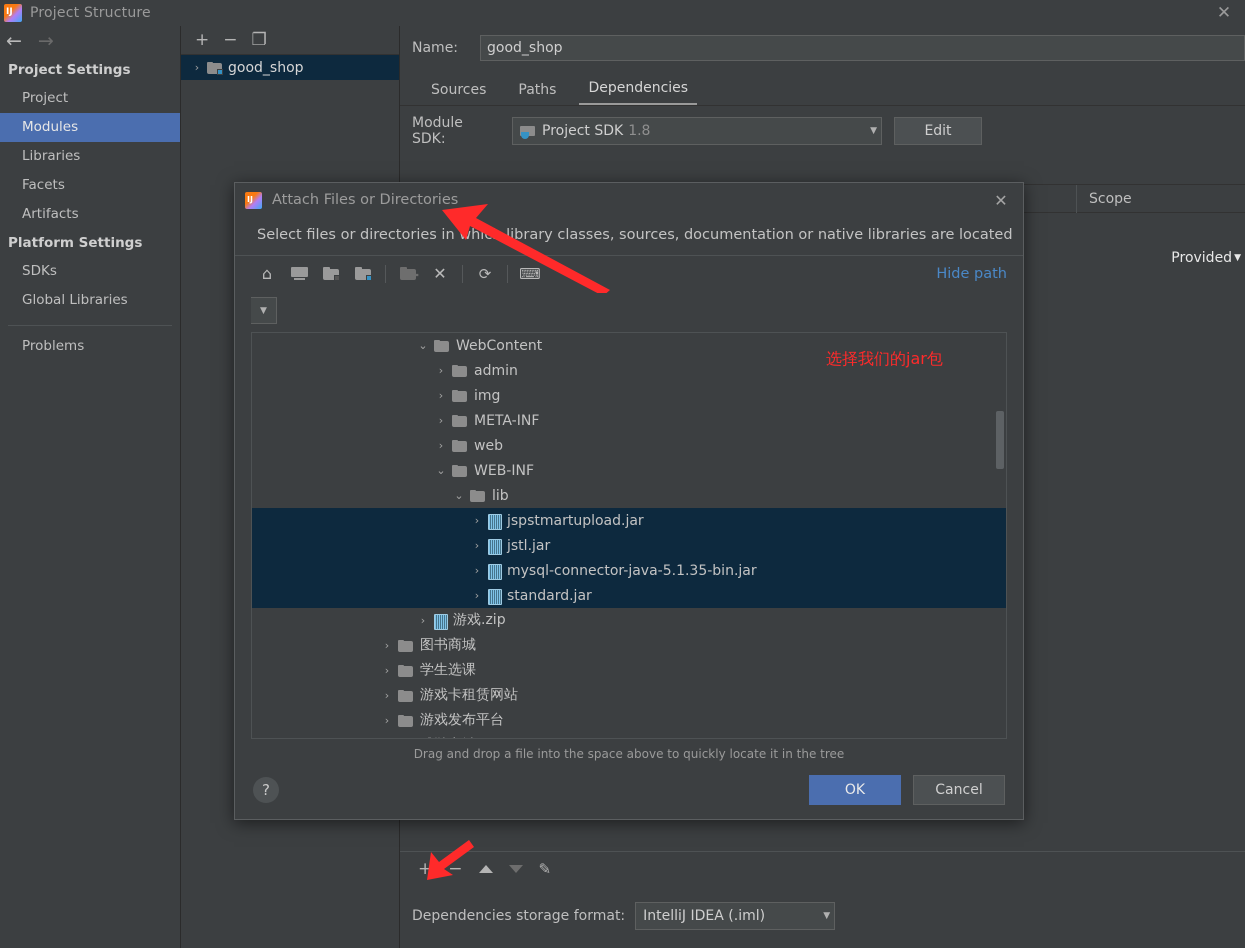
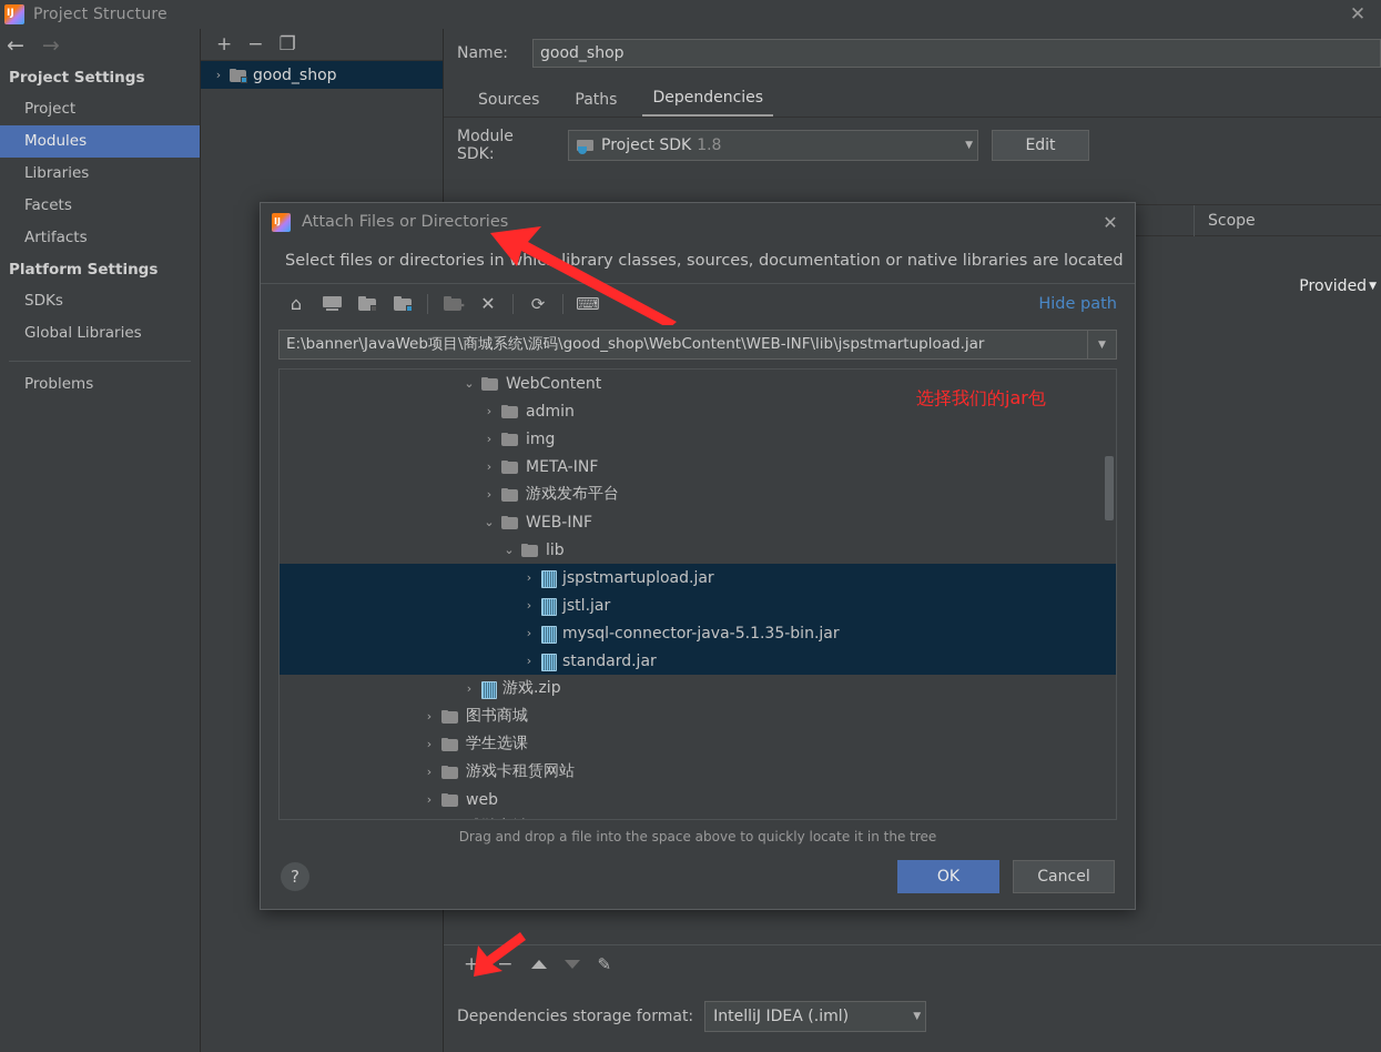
  Project Structure
  ✕
  ←
  →
  Project Settings
  Project
  Modules
  Libraries
  Facets
  Artifacts
  Platform Settings
  SDKs
  Global Libraries
  Problems
  +
  −
  ❐
  ›
  good_shop
  Name:
  good_shop
  Sources
  Paths
  Dependencies
  Module SDK:
  Project SDK
  1.8
  ▼
  Edit
  Scope
  Provided
  ▼
  +
  −
  ✎
  Dependencies storage format:
  IntelliJ IDEA (.iml)
  ▼
  Attach Files or Directories
  ✕
  Select files or directories inhi library classes, sources, documentation or native libraries are located
  ⌂
  ✚
  ✕
  ⟳
  ⌨
  Hide path
+ E:\banner\JavaWeb项目\商城系统\源码\good_shop\WebContent\WEB-INF\lib\jspstmartupload.jar
  ▼
  ⌄
  WebContent
  ›
  admin
  ›
  img
  ›
  META-INF
  ›
- web
+ 游戏发布平台
  ⌄
  WEB-INF
  ⌄
  lib
  ›
  jspstmartupload.jar
  ›
  jstl.jar
  ›
  mysql-connector-java-5.1.35-bin.jar
  ›
  standard.jar
  ›
  游戏.zip
  ›
  图书商城
  ›
  学生选课
  ›
  游戏卡租赁网站
  ›
- 游戏发布平台
+ web
  选择我们的jar包
  Drag and drop a file into the space above to quickly locate it in the tree
  ?
  OK
  Cancel
